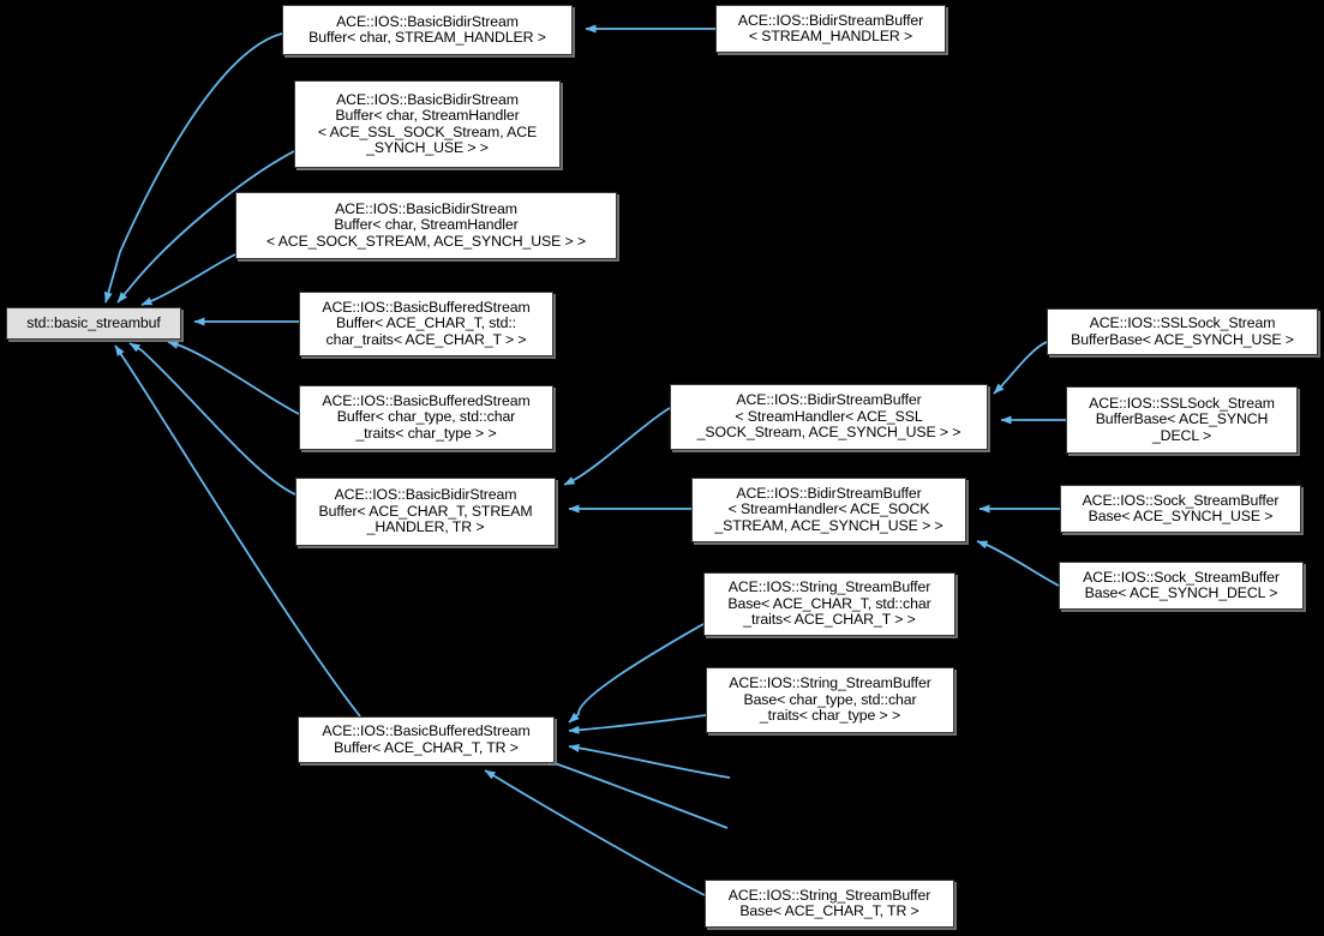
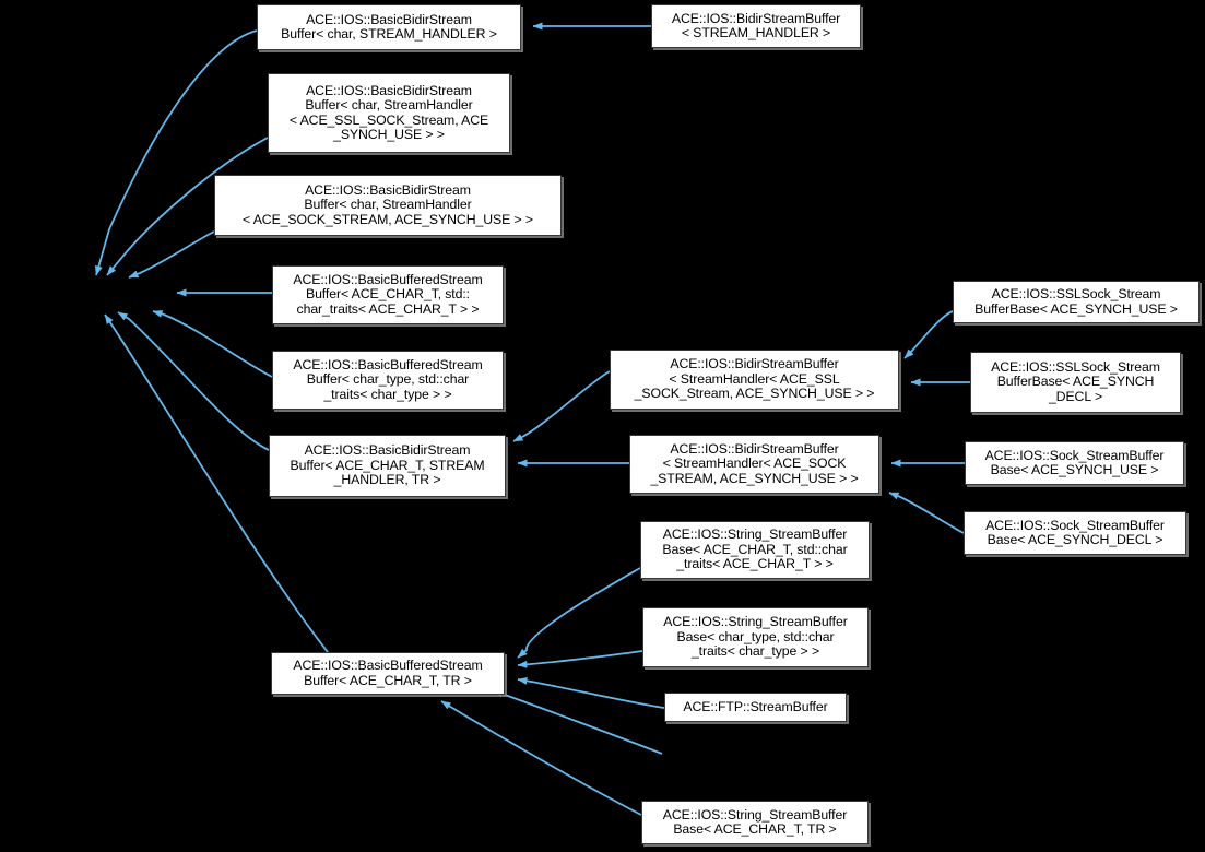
- std::basic_streambuf
  ACE::IOS::BasicBidirStream
  Buffer< char, STREAM_HANDLER >
  ACE::IOS::BasicBidirStream
  Buffer< char, StreamHandler
  < ACE_SSL_SOCK_Stream, ACE
  _SYNCH_USE > >
  ACE::IOS::BasicBidirStream
  Buffer< char, StreamHandler
  < ACE_SOCK_STREAM, ACE_SYNCH_USE > >
  ACE::IOS::BasicBufferedStream
  Buffer< ACE_CHAR_T, std::
  char_traits< ACE_CHAR_T > >
  ACE::IOS::BasicBufferedStream
  Buffer< char_type, std::char
  _traits< char_type > >
  ACE::IOS::BasicBidirStream
  Buffer< ACE_CHAR_T, STREAM
  _HANDLER, TR >
  ACE::IOS::BasicBufferedStream
  Buffer< ACE_CHAR_T, TR >
  ACE::IOS::BidirStreamBuffer
  < STREAM_HANDLER >
  ACE::IOS::BidirStreamBuffer
  < StreamHandler< ACE_SSL
  _SOCK_Stream, ACE_SYNCH_USE > >
  ACE::IOS::BidirStreamBuffer
  < StreamHandler< ACE_SOCK
  _STREAM, ACE_SYNCH_USE > >
  ACE::IOS::String_StreamBuffer
  Base< ACE_CHAR_T, std::char
  _traits< ACE_CHAR_T > >
  ACE::IOS::String_StreamBuffer
  Base< char_type, std::char
  _traits< char_type > >
+ ACE::FTP::StreamBuffer
  ACE::IOS::String_StreamBuffer
  Base< ACE_CHAR_T, TR >
  ACE::IOS::SSLSock_Stream
  BufferBase< ACE_SYNCH_USE >
  ACE::IOS::SSLSock_Stream
  BufferBase< ACE_SYNCH
  _DECL >
  ACE::IOS::Sock_StreamBuffer
  Base< ACE_SYNCH_USE >
  ACE::IOS::Sock_StreamBuffer
  Base< ACE_SYNCH_DECL >
